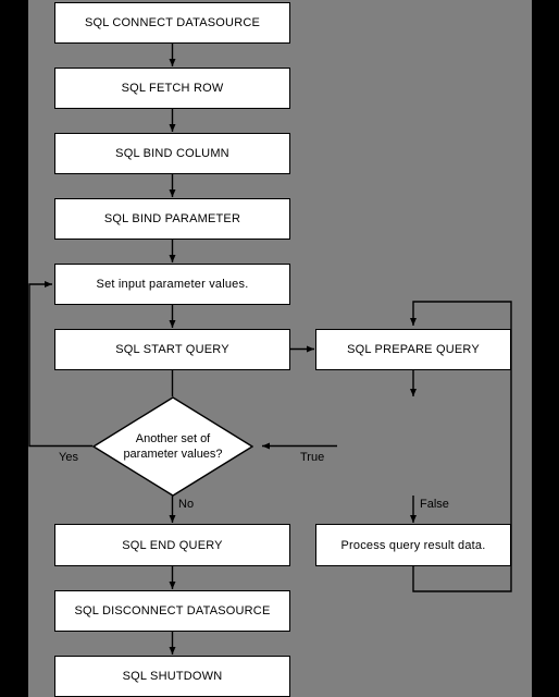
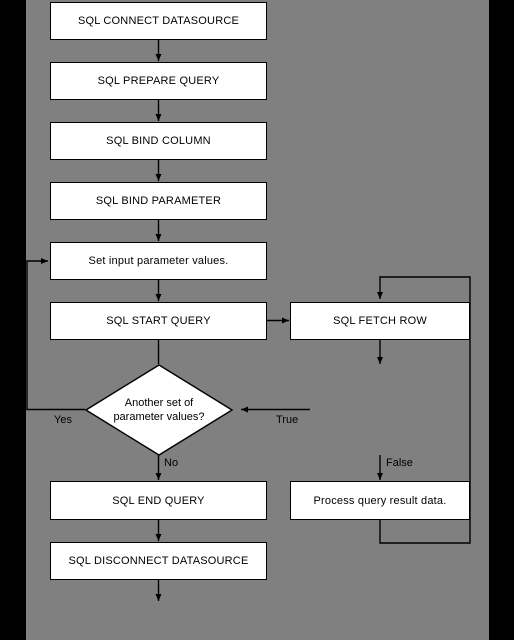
  SQL CONNECT DATASOURCE
- SQL FETCH ROW
+ SQL PREPARE QUERY
  SQL BIND COLUMN
  SQL BIND PARAMETER
  Set input parameter values.
  SQL START QUERY
- SQL PREPARE QUERY
+ SQL FETCH ROW
  SQL END QUERY
  Process query result data.
  SQL DISCONNECT DATASOURCE
- SQL SHUTDOWN
  Another set of
  parameter values?
  Yes
  No
  True
  False
